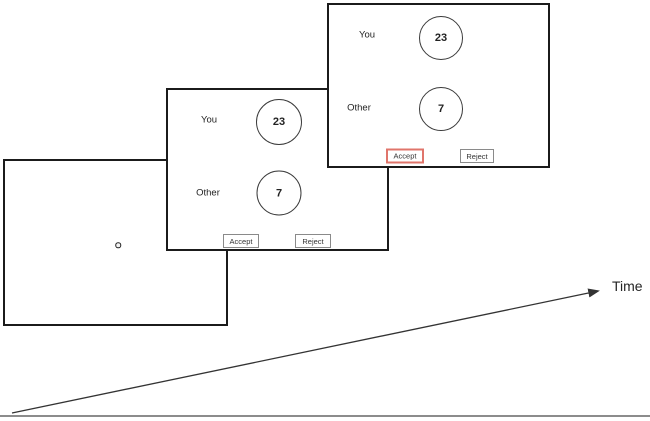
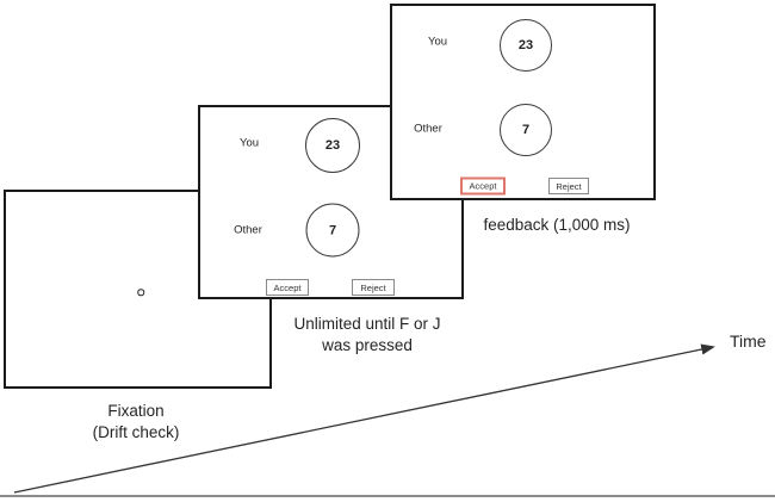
  You
  23
  Other
  7
  Accept
  Reject
  You
  23
  Other
  7
  Accept
  Reject
+ Fixation
+ (Drift check)
+ Unlimited until F or J
+ was pressed
+ feedback (1,000 ms)
  Time
